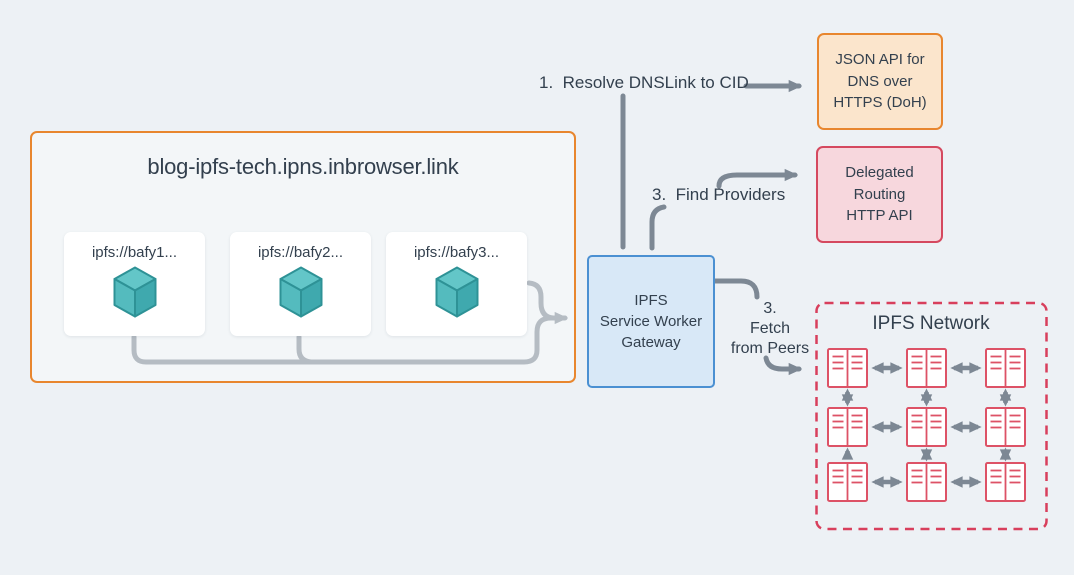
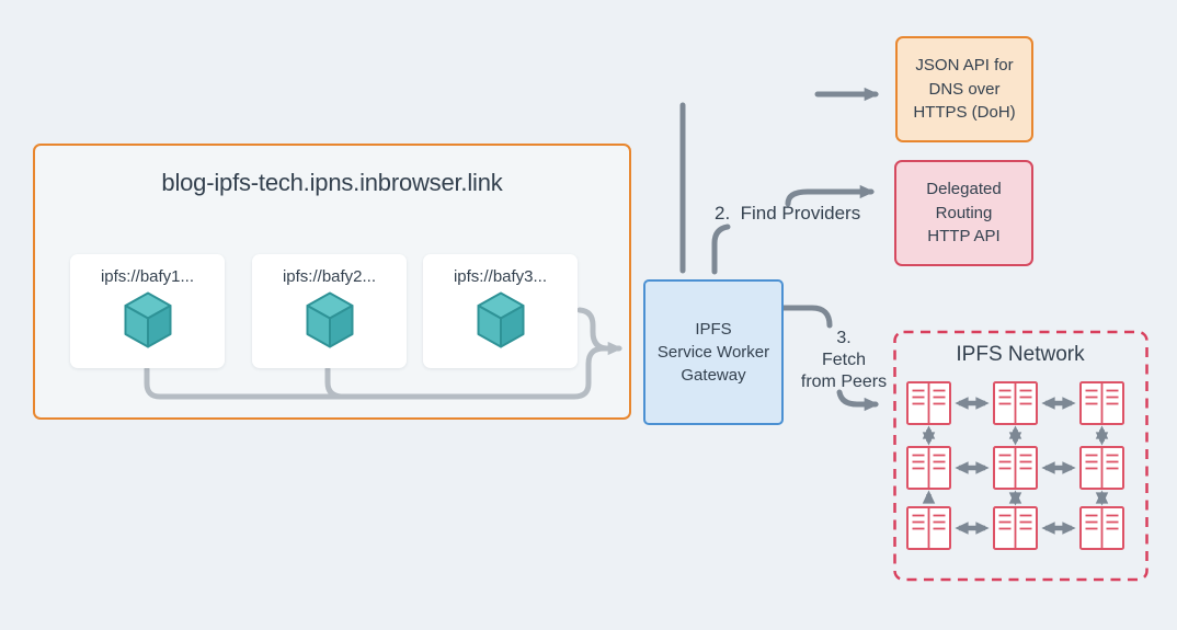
  blog-ipfs-tech.ipns.inbrowser.link
  ipfs://bafy1...
  ipfs://bafy2...
  ipfs://bafy3...
- 1. Resolve DNSLink to CID
- 3. Find Providers
+ 2. Find Providers
  3.
  Fetch
  from Peers
  IPFS
  Service Worker
  Gateway
  JSON API for
  DNS over
  HTTPS (DoH)
  Delegated
  Routing
  HTTP API
  IPFS Network
